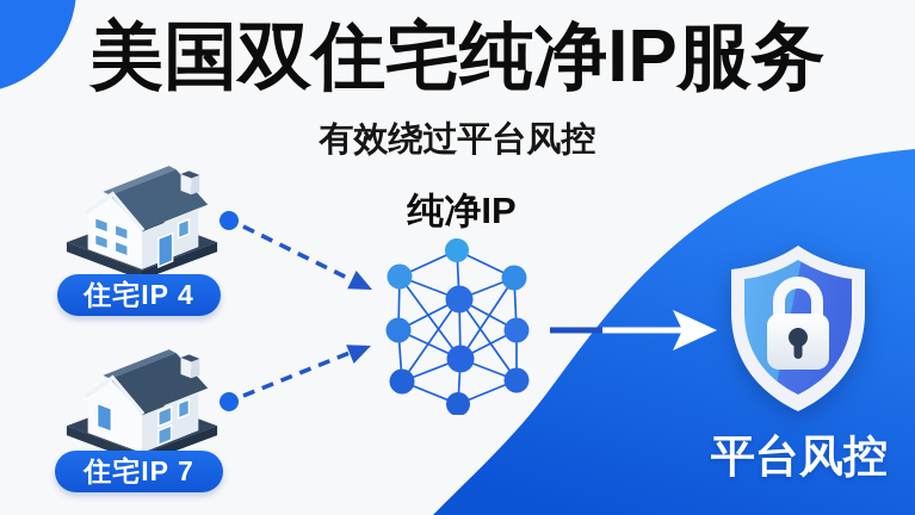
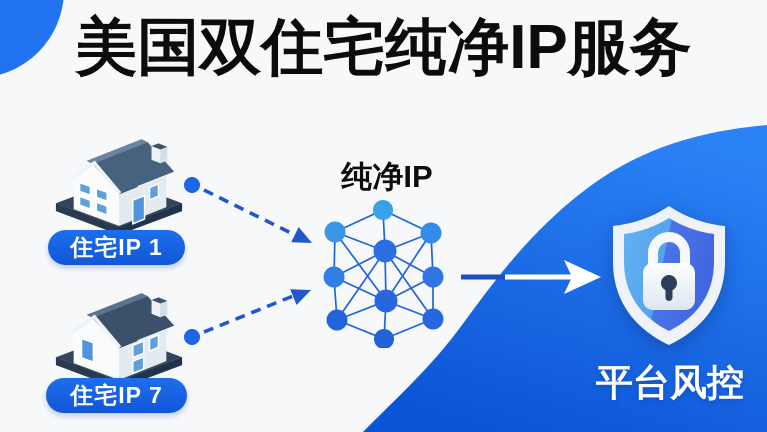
  美国双住宅纯净IP服务
- 有效绕过平台风控
- 住宅IP 4
+ 住宅IP 1
  住宅IP 7
  纯净IP
  平台风控
